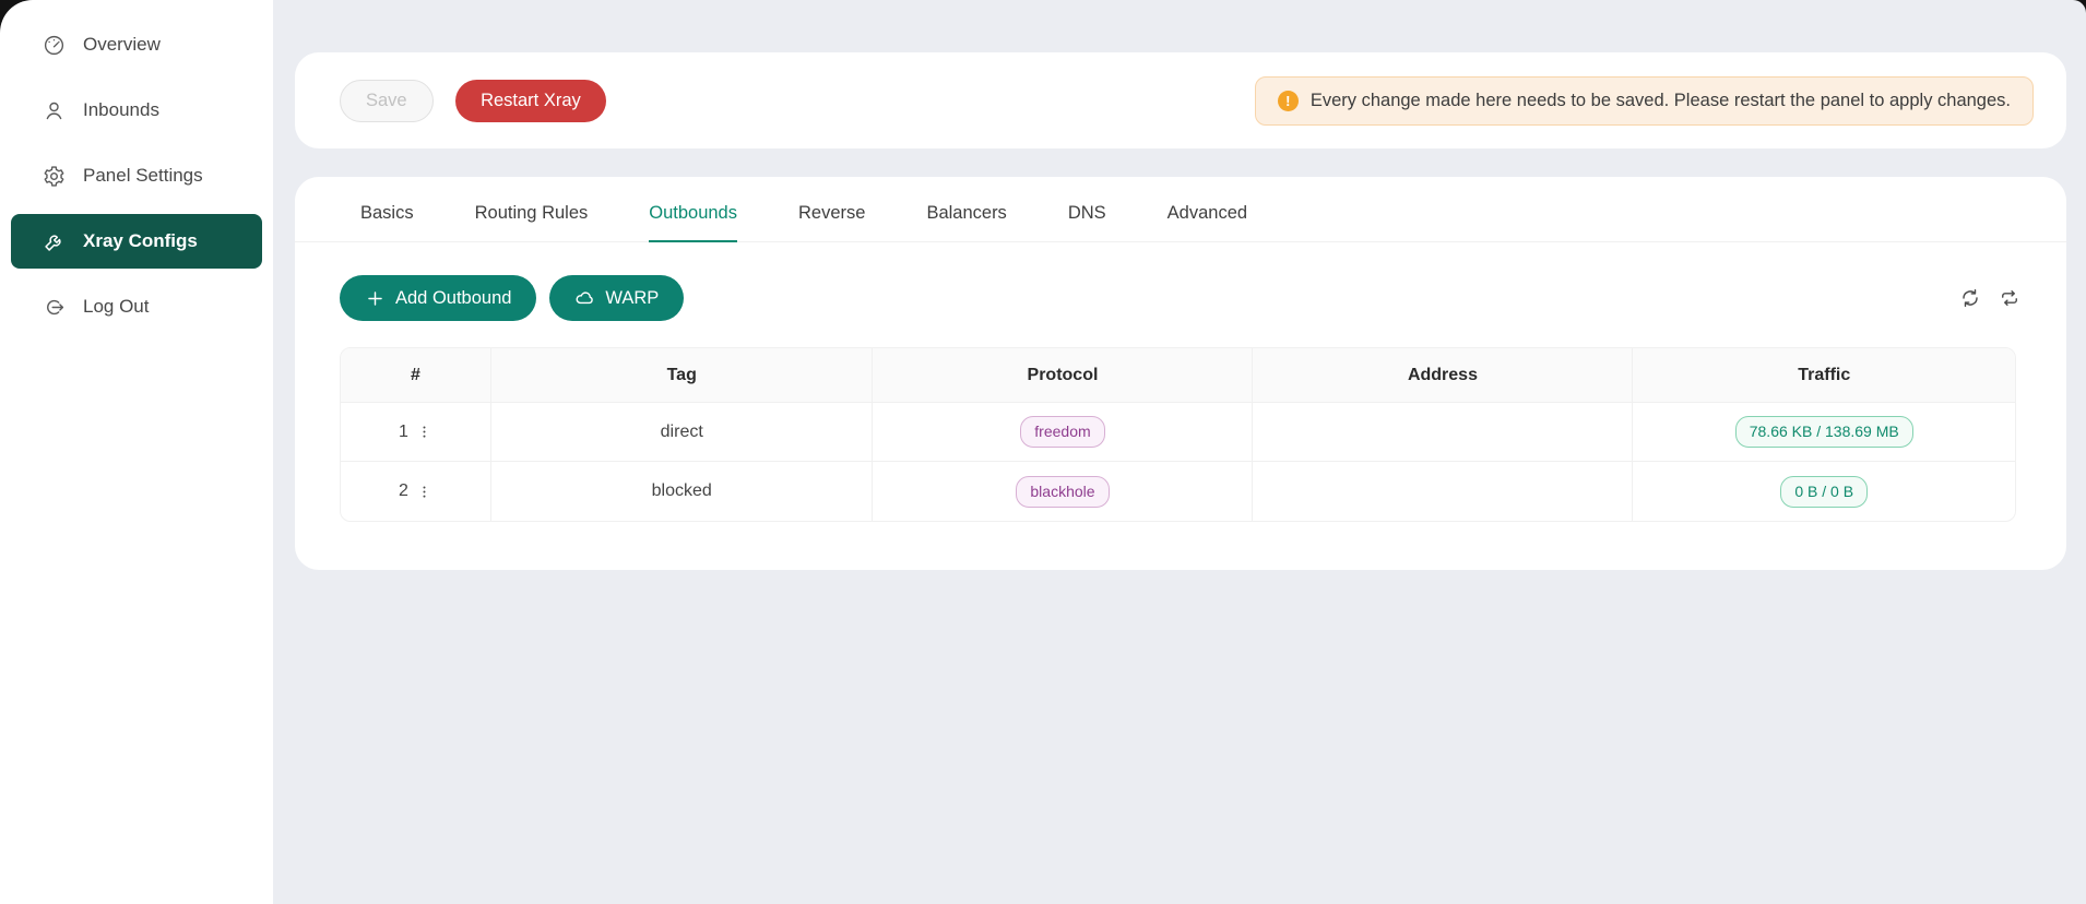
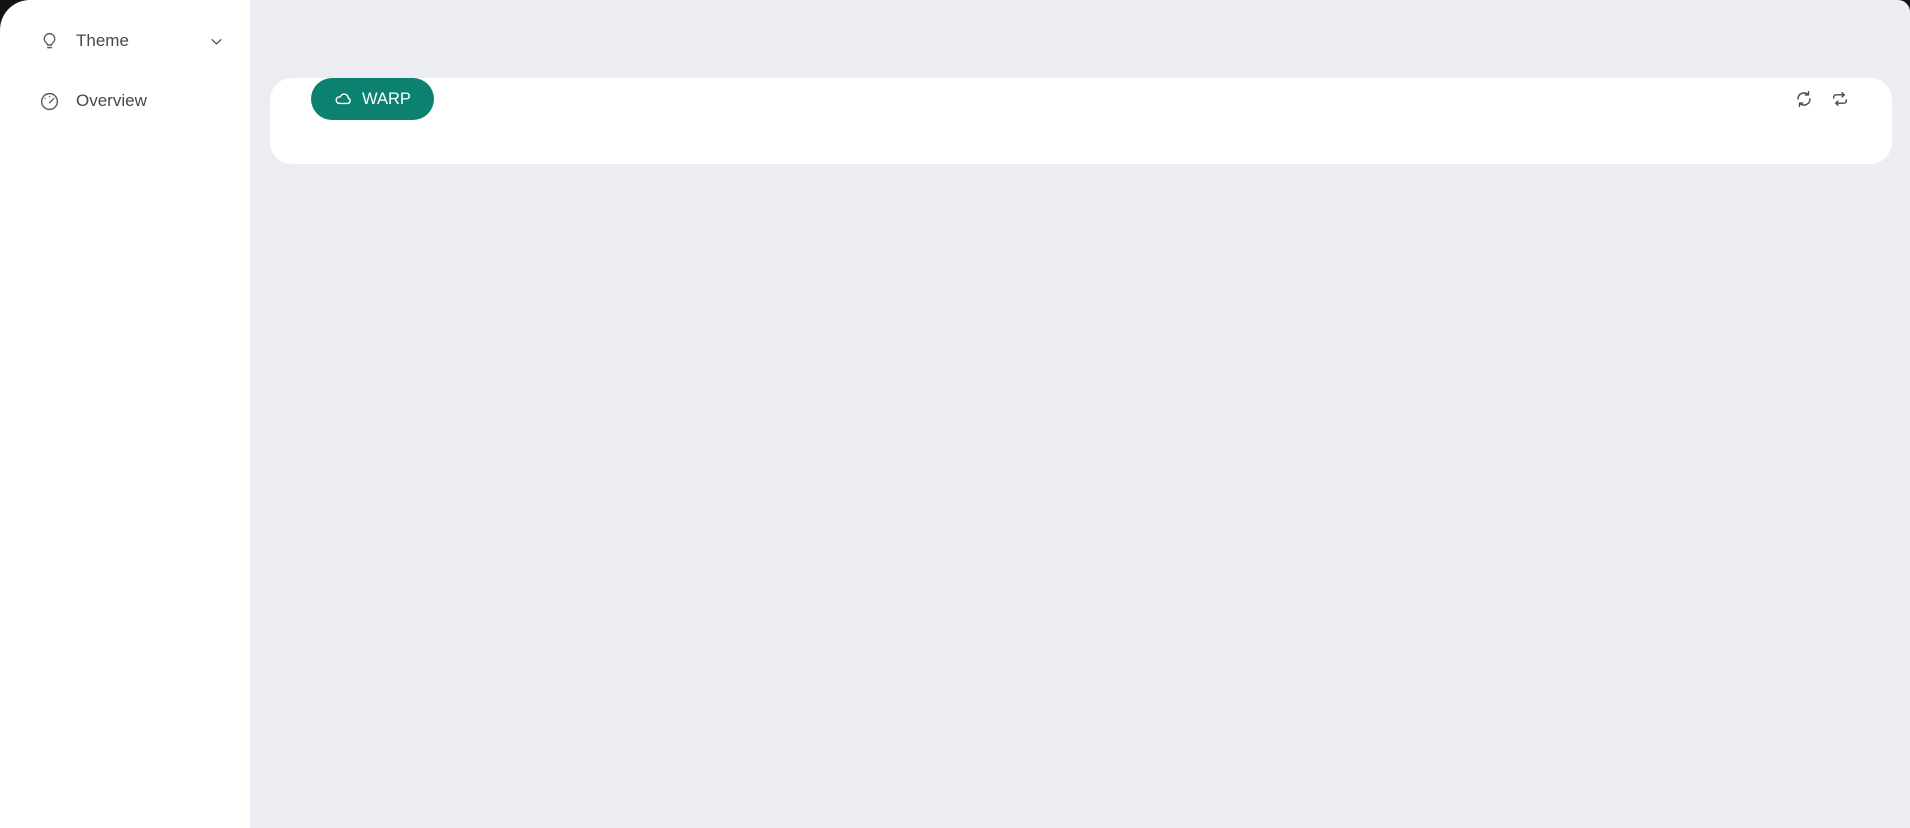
+ Theme
  Overview
- Inbounds
- Panel Settings
- Xray Configs
- Log Out
- Save Restart Xray
- !
- Every change made here needs to be saved. Please restart the panel to apply changes.
- Basics
- Routing Rules
- Outbounds
- Reverse
- Balancers
- DNS
- Advanced
- Add Outbound
  WARP
- #	Tag	Protocol	Address	Traffic
- 1	direct	freedom		78.66 KB / 138.69 MB
- 2	blocked	blackhole		0 B / 0 B
